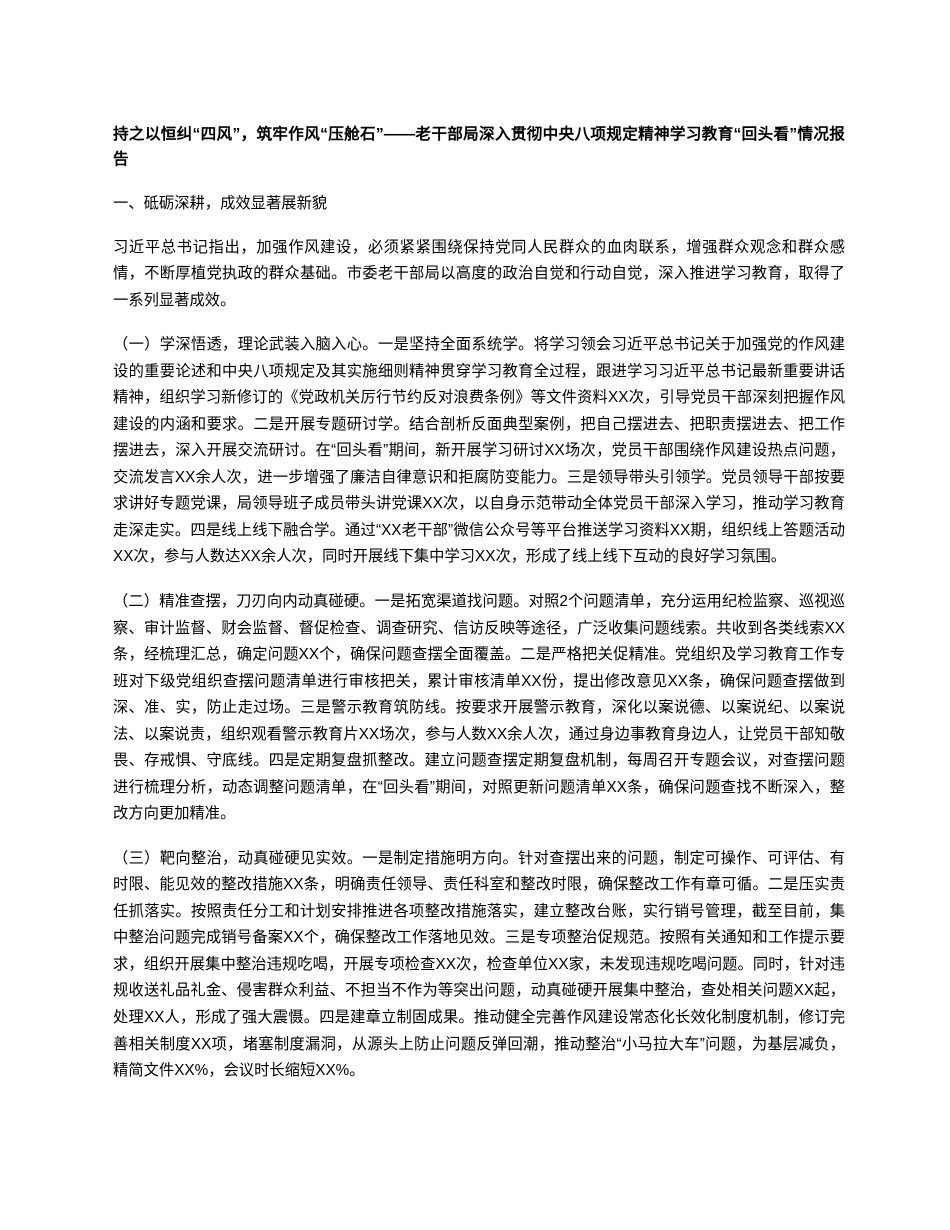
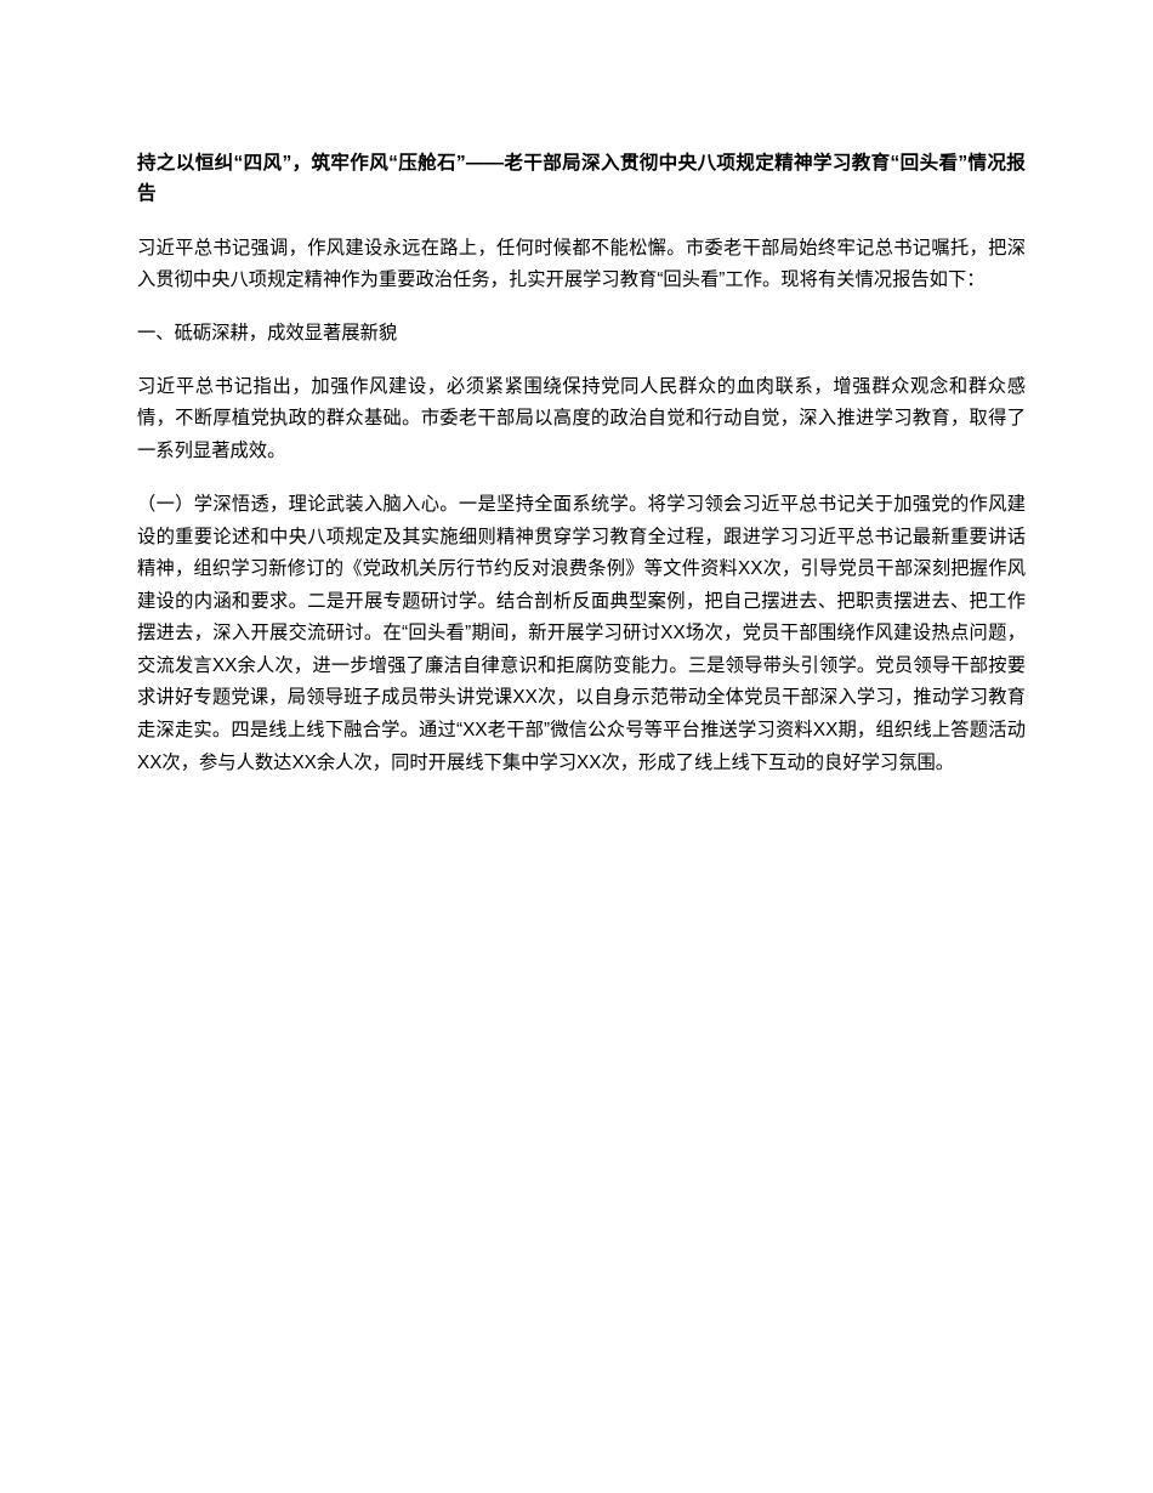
  持之以恒纠“四风”，筑牢作风“压舱石”——老干部局深入贯彻中央八项规定精神学习教育“回头看”情况报告
+ 习近平总书记强调，作风建设永远在路上，任何时候都不能松懈。市委老干部局始终牢记总书记嘱托，把深入贯彻中央八项规定精神作为重要政治任务，扎实开展学习教育“回头看”工作。现将有关情况报告如下：
  一、砥砺深耕，成效显著展新貌
  习近平总书记指出，加强作风建设，必须紧紧围绕保持党同人民群众的血肉联系，增强群众观念和群众感情，不断厚植党执政的群众基础。市委老干部局以高度的政治自觉和行动自觉，深入推进学习教育，取得了一系列显著成效。
  （一）学深悟透，理论武装入脑入心。一是坚持全面系统学。将学习领会习近平总书记关于加强党的作风建设的重要论述和中央八项规定及其实施细则精神贯穿学习教育全过程，跟进学习习近平总书记最新重要讲话精神，组织学习新修订的《党政机关厉行节约反对浪费条例》等文件资料XX次，引导党员干部深刻把握作风建设的内涵和要求。二是开展专题研讨学。结合剖析反面典型案例，把自己摆进去、把职责摆进去、把工作摆进去，深入开展交流研讨。在“回头看”期间，新开展学习研讨XX场次，党员干部围绕作风建设热点问题，交流发言XX余人次，进一步增强了廉洁自律意识和拒腐防变能力。三是领导带头引领学。党员领导干部按要求讲好专题党课，局领导班子成员带头讲党课XX次，以自身示范带动全体党员干部深入学习，推动学习教育走深走实。四是线上线下融合学。通过“XX老干部”微信公众号等平台推送学习资料XX期，组织线上答题活动XX次，参与人数达XX余人次，同时开展线下集中学习XX次，形成了线上线下互动的良好学习氛围。
- （二）精准查摆，刀刃向内动真碰硬。一是拓宽渠道找问题。对照2个问题清单，充分运用纪检监察、巡视巡察、审计监督、财会监督、督促检查、调查研究、信访反映等途径，广泛收集问题线索。共收到各类线索XX条，经梳理汇总，确定问题XX个，确保问题查摆全面覆盖。二是严格把关促精准。党组织及学习教育工作专班对下级党组织查摆问题清单进行审核把关，累计审核清单XX份，提出修改意见XX条，确保问题查摆做到深、准、实，防止走过场。三是警示教育筑防线。按要求开展警示教育，深化以案说德、以案说纪、以案说法、以案说责，组织观看警示教育片XX场次，参与人数XX余人次，通过身边事教育身边人，让党员干部知敬畏、存戒惧、守底线。四是定期复盘抓整改。建立问题查摆定期复盘机制，每周召开专题会议，对查摆问题进行梳理分析，动态调整问题清单，在“回头看”期间，对照更新问题清单XX条，确保问题查找不断深入，整改方向更加精准。
- （三）靶向整治，动真碰硬见实效。一是制定措施明方向。针对查摆出来的问题，制定可操作、可评估、有时限、能见效的整改措施XX条，明确责任领导、责任科室和整改时限，确保整改工作有章可循。二是压实责任抓落实。按照责任分工和计划安排推进各项整改措施落实，建立整改台账，实行销号管理，截至目前，集中整治问题完成销号备案XX个，确保整改工作落地见效。三是专项整治促规范。按照有关通知和工作提示要求，组织开展集中整治违规吃喝，开展专项检查XX次，检查单位XX家，未发现违规吃喝问题。同时，针对违规收送礼品礼金、侵害群众利益、不担当不作为等突出问题，动真碰硬开展集中整治，查处相关问题XX起，处理XX人，形成了强大震慑。四是建章立制固成果。推动健全完善作风建设常态化长效化制度机制，修订完善相关制度XX项，堵塞制度漏洞，从源头上防止问题反弹回潮，推动整治“小马拉大车”问题，为基层减负，精简文件XX%，会议时长缩短XX%。
